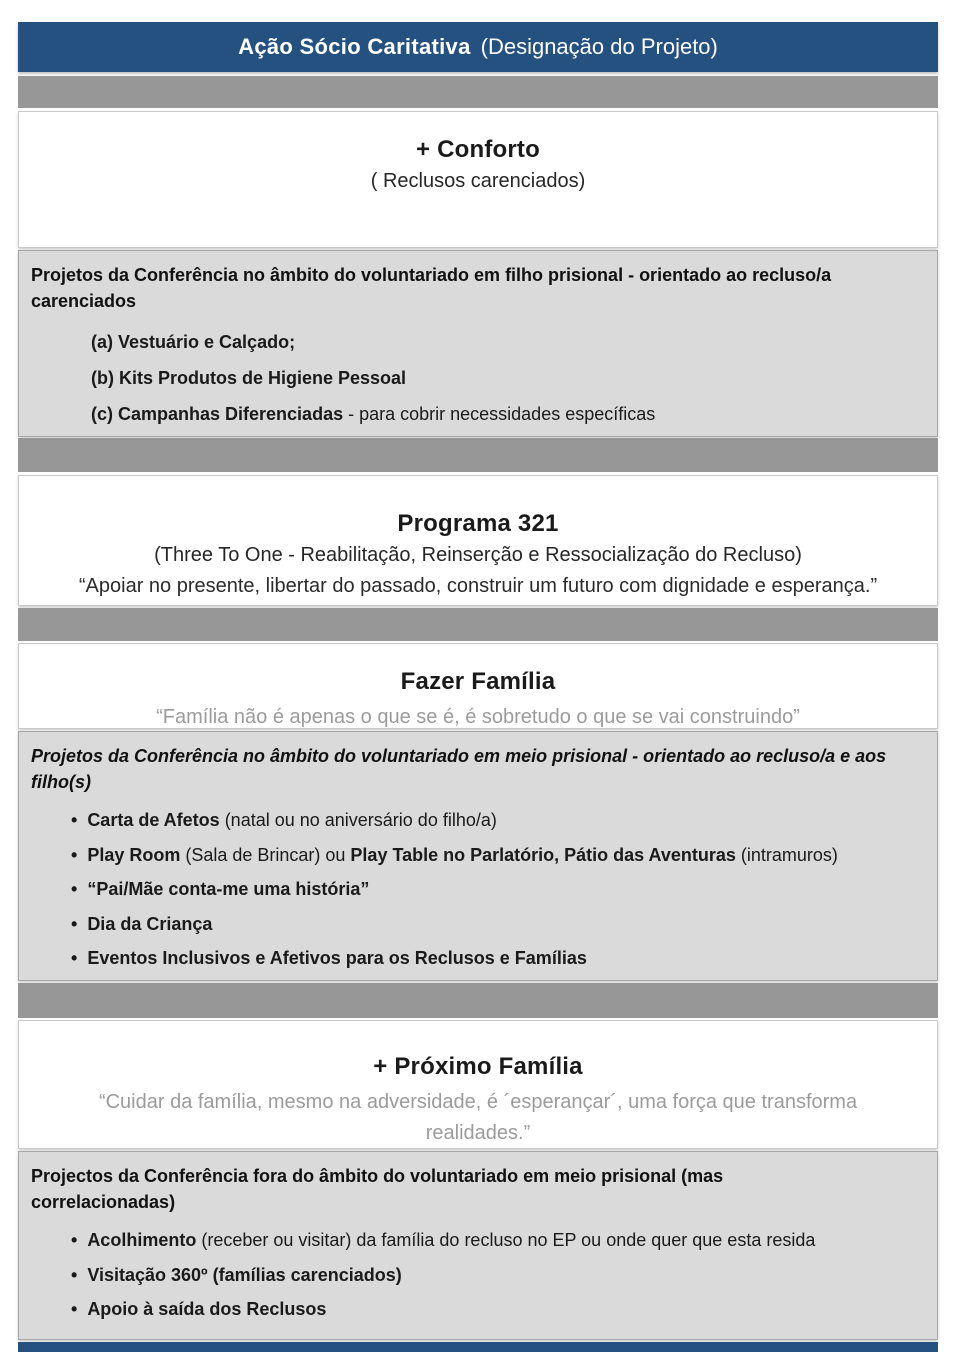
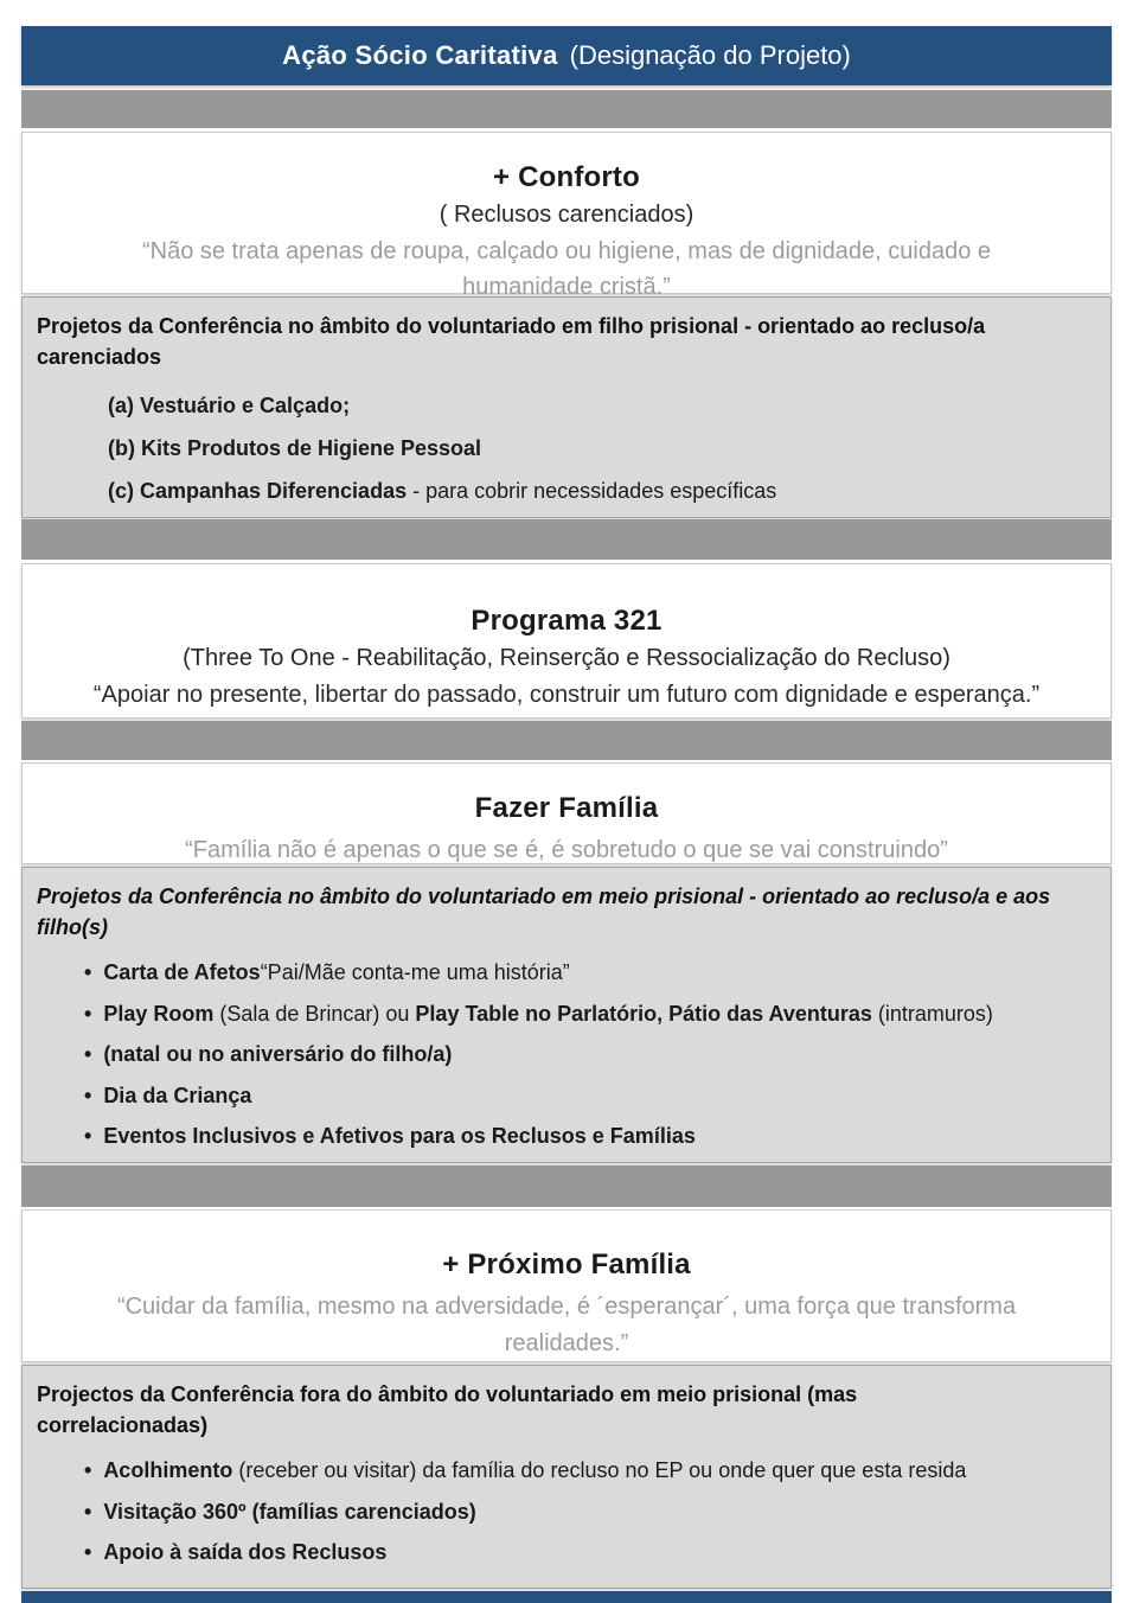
  Ação Sócio Caritativa
  (Designação do Projeto)
  + Conforto
  ( Reclusos carenciados)
+ “Não se trata apenas de roupa, calçado ou higiene, mas de dignidade, cuidado e humanidade cristã.”
  Projetos da Conferência no âmbito do voluntariado em filho prisional - orientado ao recluso/a carenciados
  (a) Vestuário e Calçado;
  (b) Kits Produtos de Higiene Pessoal
  (c) Campanhas Diferenciadas - para cobrir necessidades específicas
  Programa 321
  (Three To One - Reabilitação, Reinserção e Ressocialização do Recluso)
  “Apoiar no presente, libertar do passado, construir um futuro com dignidade e esperança.”
  Fazer Família
  “Família não é apenas o que se é, é sobretudo o que se vai construindo”
  Projetos da Conferência no âmbito do voluntariado em meio prisional - orientado ao recluso/a e aos filho(s)
  •
- Carta de Afetos (natal ou no aniversário do filho/a)
+ Carta de Afetos“Pai/Mãe conta-me uma história”
  •
  Play Room (Sala de Brincar) ou Play Table no Parlatório, Pátio das Aventuras (intramuros)
  •
- “Pai/Mãe conta-me uma história”
+ (natal ou no aniversário do filho/a)
  •
  Dia da Criança
  •
  Eventos Inclusivos e Afetivos para os Reclusos e Famílias
  + Próximo Família
  “Cuidar da família, mesmo na adversidade, é ´esperançar´, uma força que transforma realidades.”
  Projectos da Conferência fora do âmbito do voluntariado em meio prisional (mas correlacionadas)
  •
  Acolhimento (receber ou visitar) da família do recluso no EP ou onde quer que esta resida
  •
  Visitação 360º (famílias carenciados)
  •
  Apoio à saída dos Reclusos
